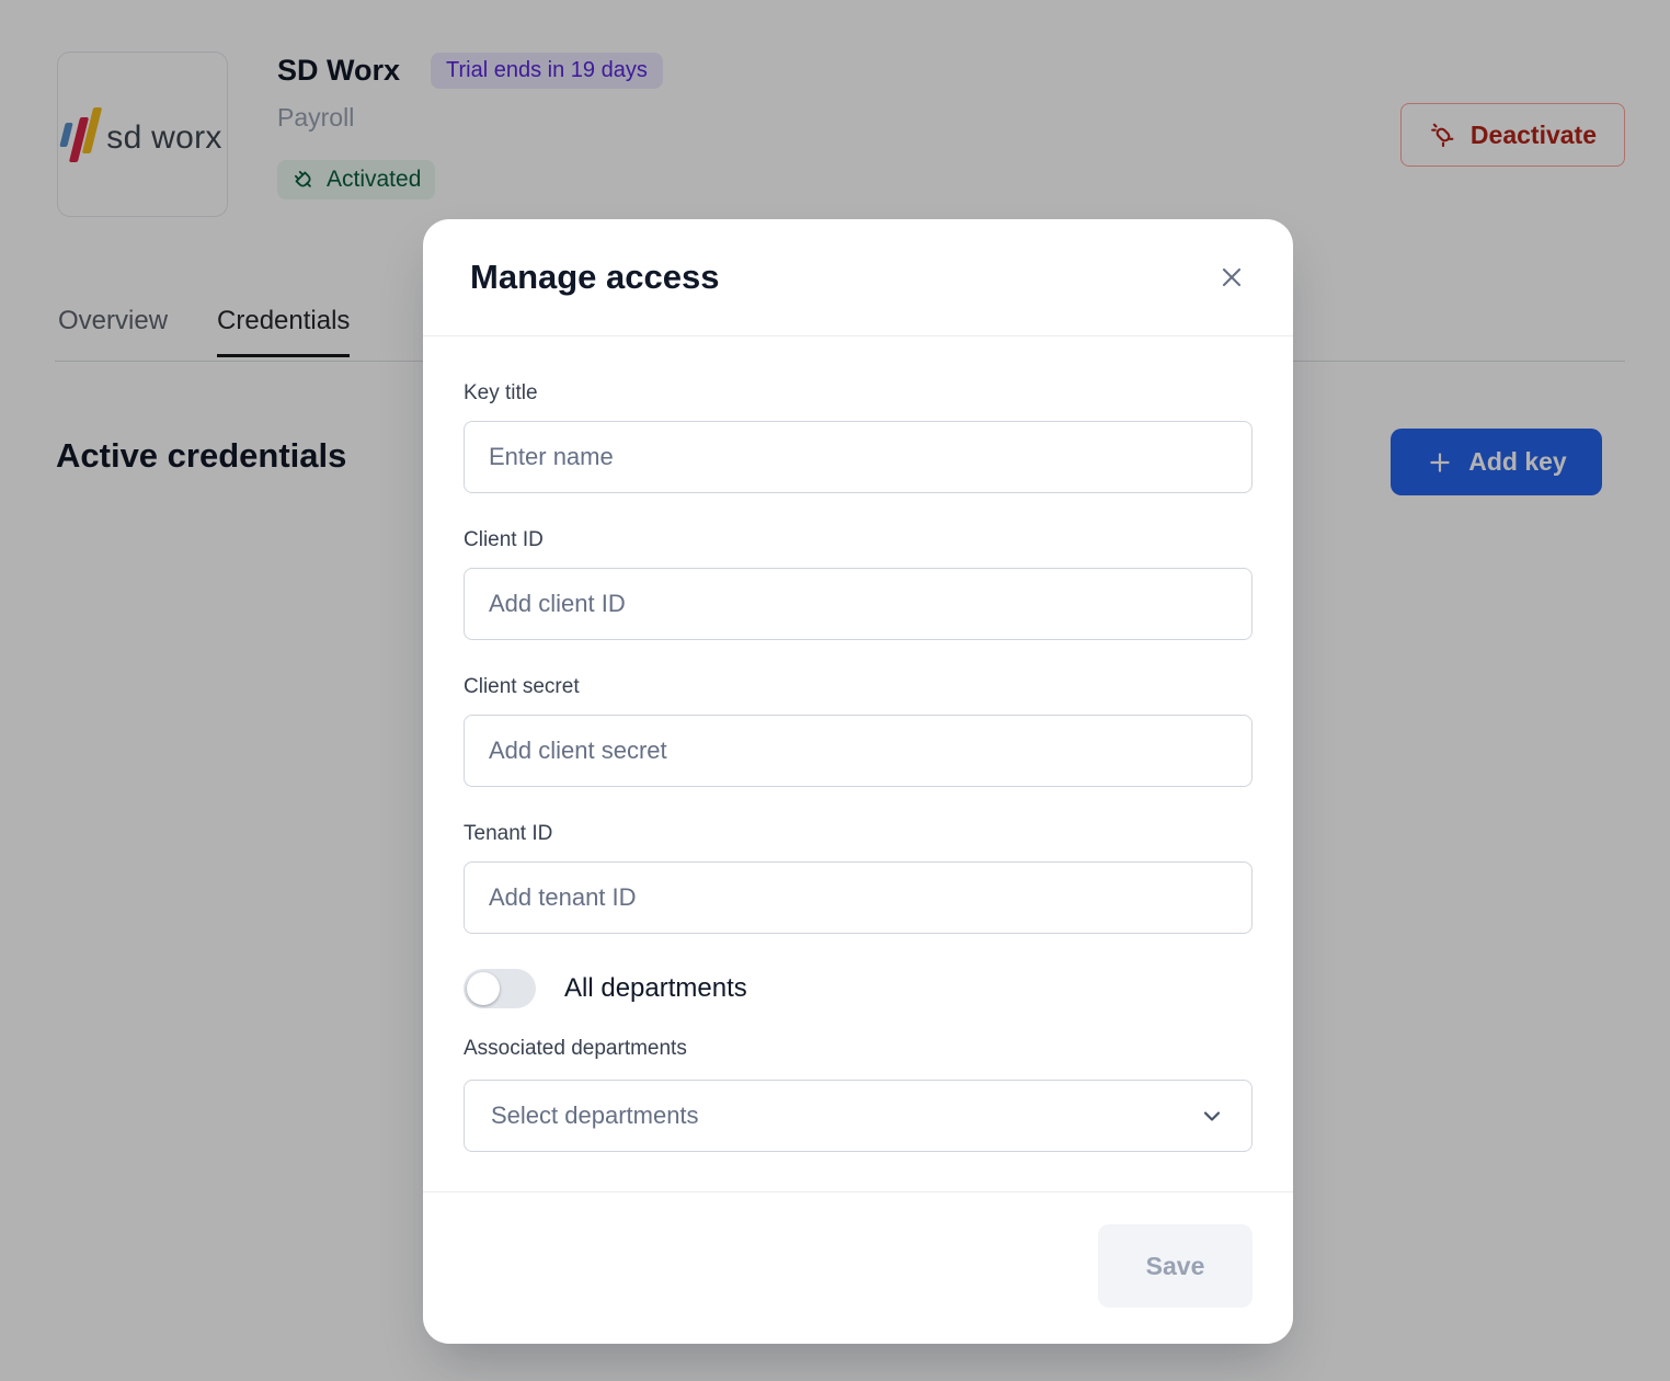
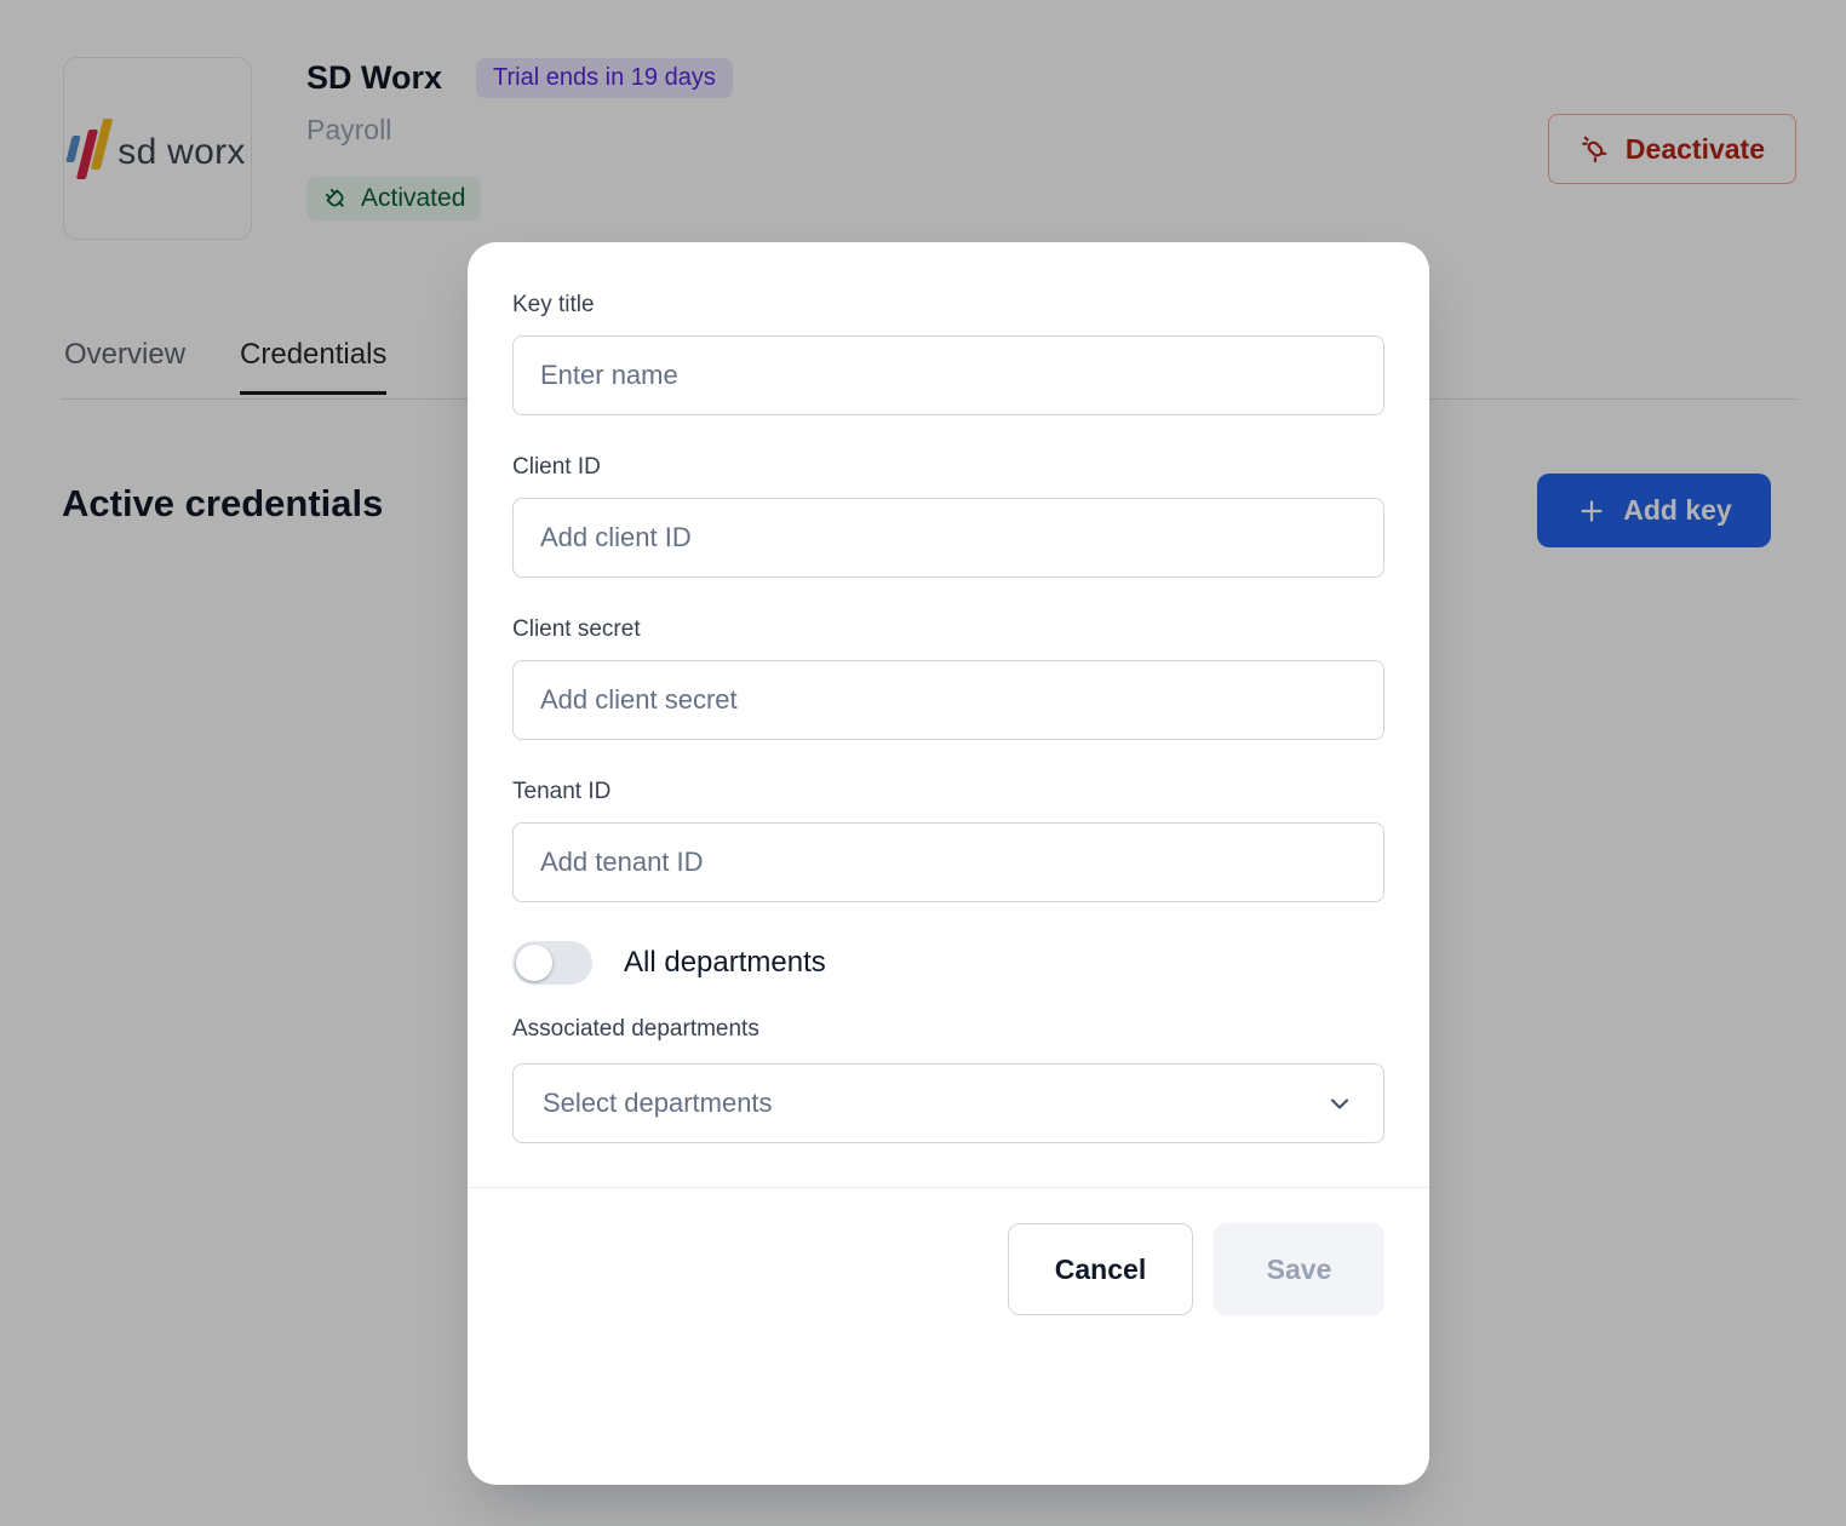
  sd worx
  SD Worx
  Trial ends in 19 days
  Payroll
  Activated
  Deactivate
  Overview
  Credentials
  Active credentials
  Add key
- Manage access
  Key title
  Enter name
  Client ID
  Add client ID
  Client secret
  Add client secret
  Tenant ID
  Add tenant ID
  All departments
  Associated departments
  Select departments
+ Cancel
  Save
